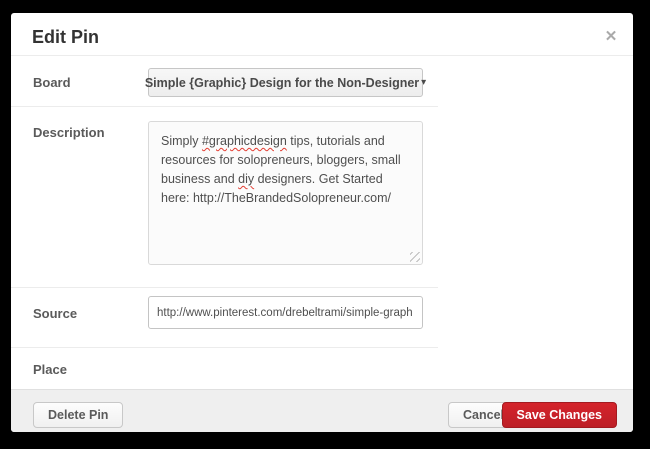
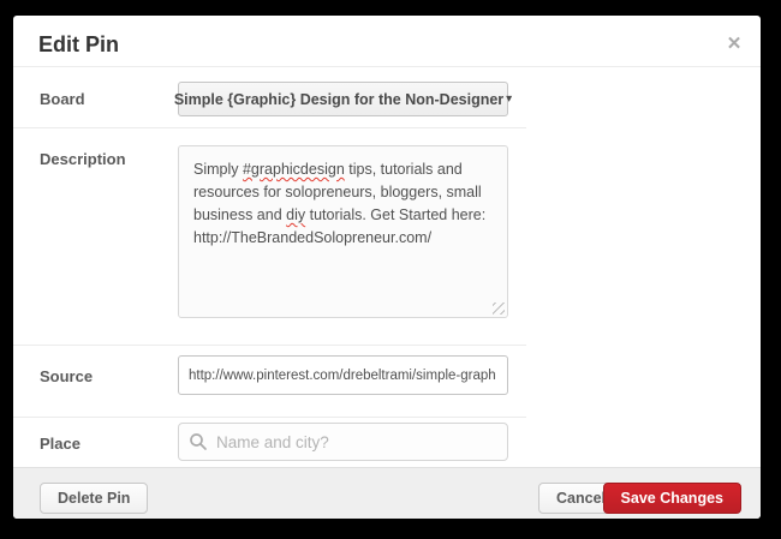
  Edit Pin
  ✕
  Board
  Simple {Graphic} Design for the Non-Designer
  ▾
  Description
- Simply #graphicdesign tips, tutorials and resources for solopreneurs, bloggers, small business and diy designers. Get Started here: http://TheBrandedSolopreneur.com/
+ Simply #graphicdesign tips, tutorials and resources for solopreneurs, bloggers, small business and diy tutorials. Get Started here: http://TheBrandedSolopreneur.com/
  Source
  http://www.pinterest.com/drebeltrami/simple-graph
  Place
+ Name and city?
  Delete Pin
  Cance
  Save Changes
